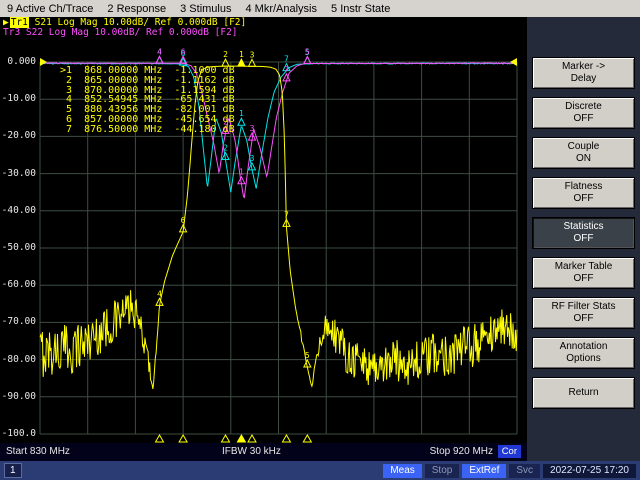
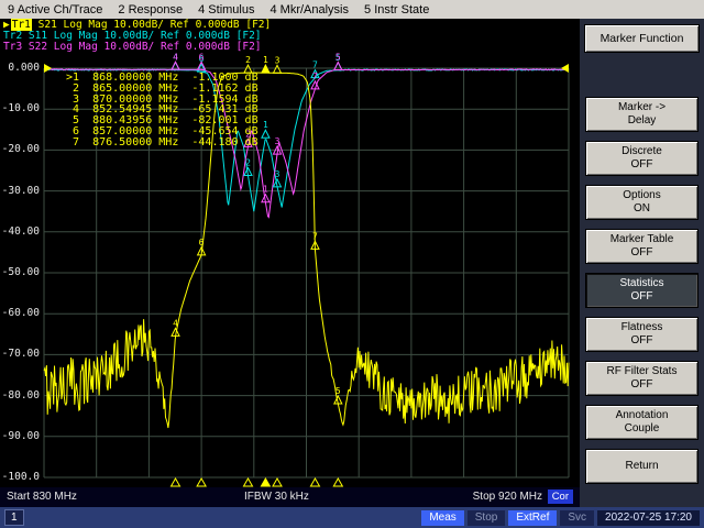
  9 Active Ch/Trace
  2 Response
- 3 Stimulus
+ 4 Stimulus
  4 Mkr/Analysis
  5 Instr State
  ▶ Tr1 S21 Log Mag 10.00dB/ Ref 0.000dB [F2]
+ Tr2 S11 Log Mag 10.00dB/ Ref 0.000dB [F2]
  Tr3 S22 Log Mag 10.00dB/ Ref 0.000dB [F2]
  0.000
  -10.00
  -20.00
  -30.00
  -40.00
  -50.00
  -60.00
  -70.00
  -80.00
  -90.00
  -100.0
  1
  1
  1
  2
  2
  2
  3
  3
  3
  4
  4
  5
  5
  6
  6
  7
  7
  7
  >1 868.00000 MHz -1.1000 dB
  2 865.00000 MHz -1.1162 dB
  3 870.00000 MHz -1.1594 dB
  4 852.54945 MHz -65.431 dB
  5 880.43956 MHz -82.001 dB
  6 857.00000 MHz -45.654 dB
  7 876.50000 MHz -44.180 dB
  Start 830 MHz
  IFBW 30 kHz
  Stop 920 MHz
  Cor
+ Marker Function
  Marker ->
  Delay
  Discrete
  OFF
- Couple
+ Options
  ON
- Flatness
+ Marker Table
  OFF
  Statistics
  OFF
- Marker Table
+ Flatness
  OFF
  RF Filter Stats
  OFF
  Annotation
- Options
+ Couple
  Return
  1
  Meas
  Stop
  ExtRef
  Svc
  2022-07-25 17:20
